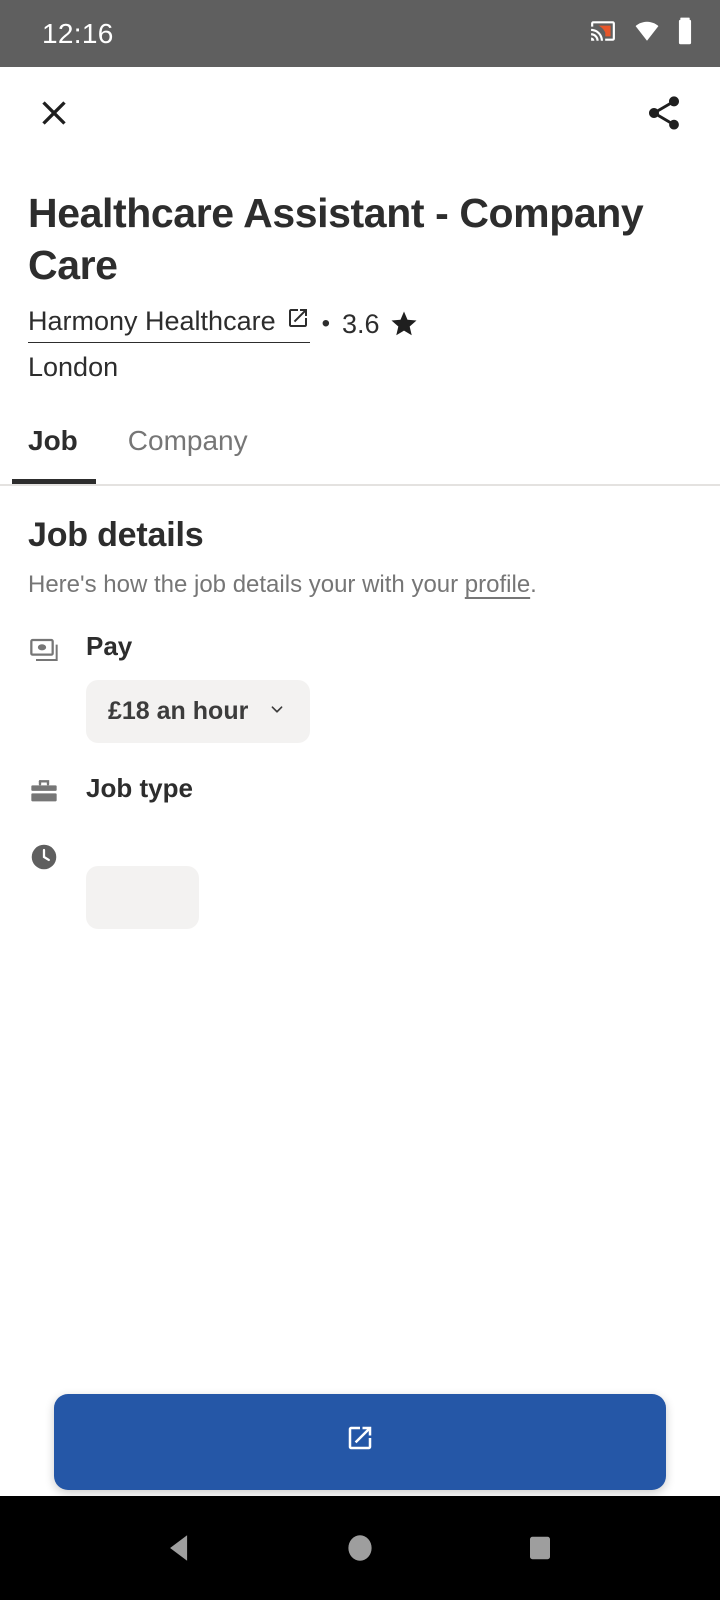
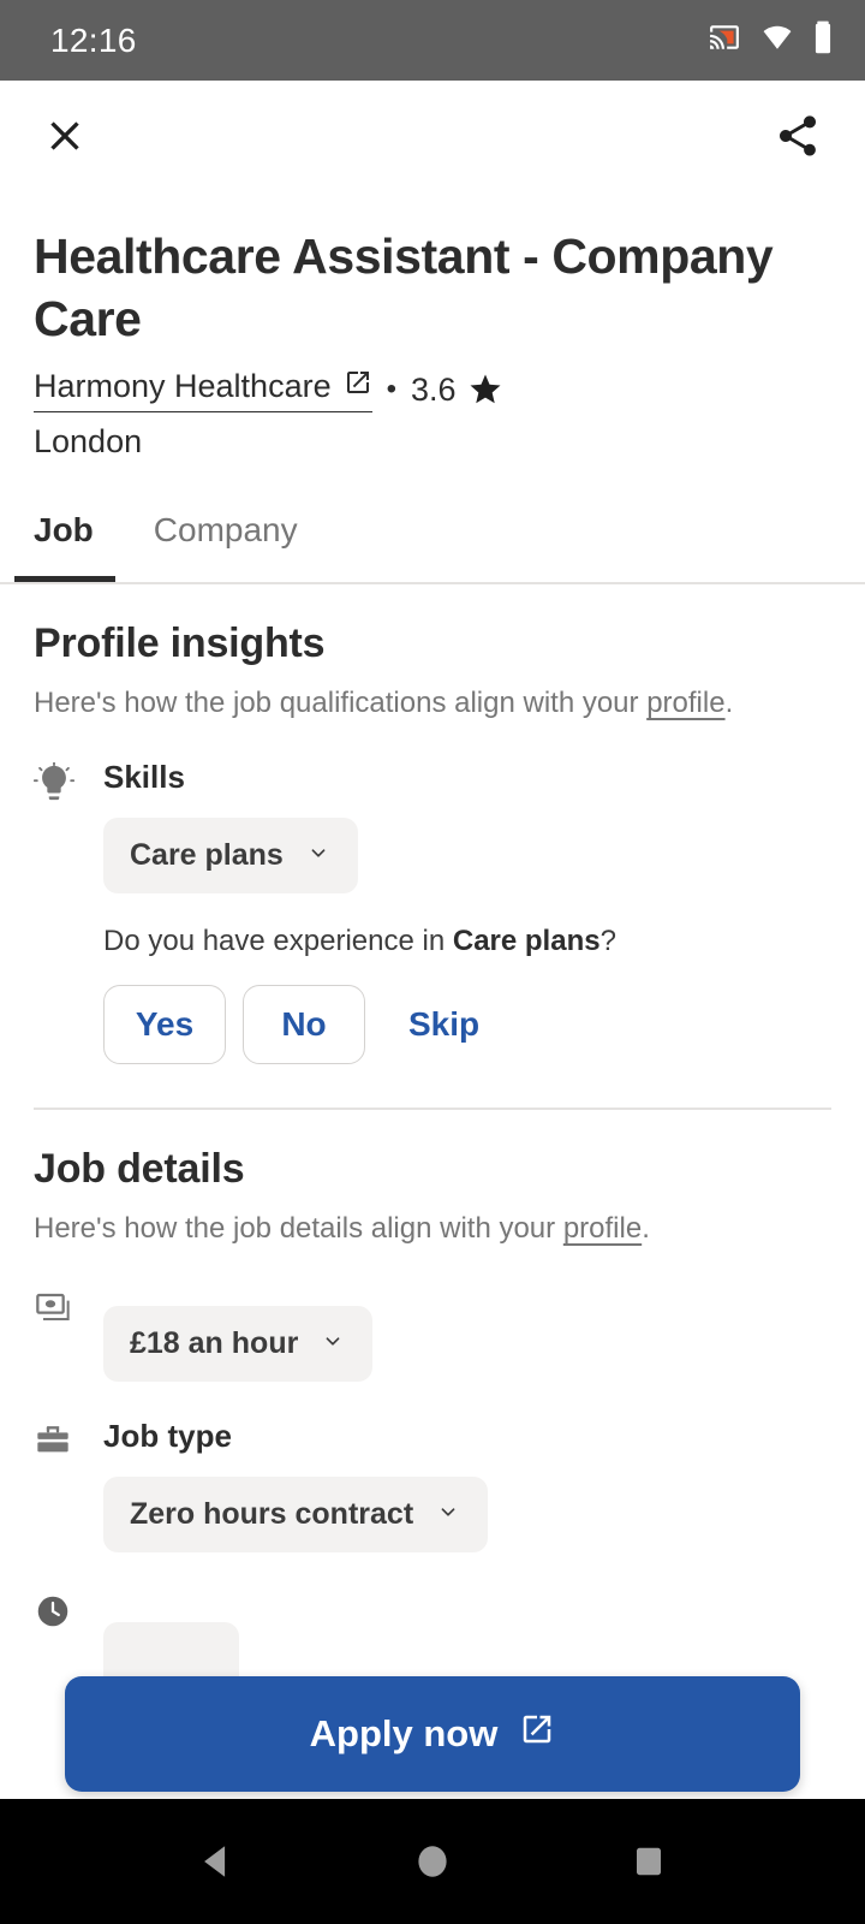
  12:16
  Healthcare Assistant - Company Care
  Harmony Healthcare
  •
  3.6
  London
  Job
  Company
+ Profile insights
+ Here's how the job qualifications align with your profile.
+ Skills
+ Care plans
+ Do you have experience in Care plans?
+ Yes
+ No
+ Skip
  Job details
- Here's how the job details your with your profile.
+ Here's how the job details align with your profile.
- Pay
  £18 an hour
  Job type
+ Zero hours contract
+ Apply now
